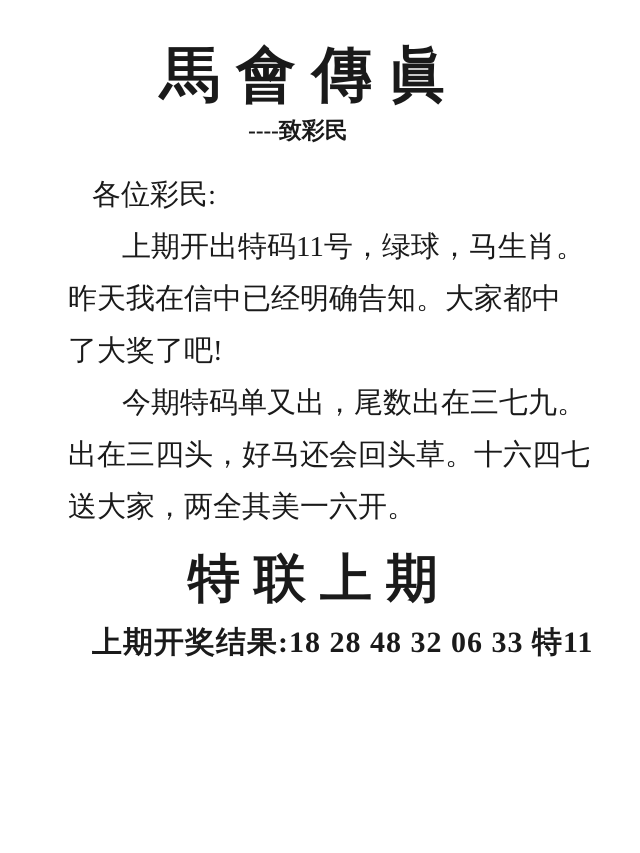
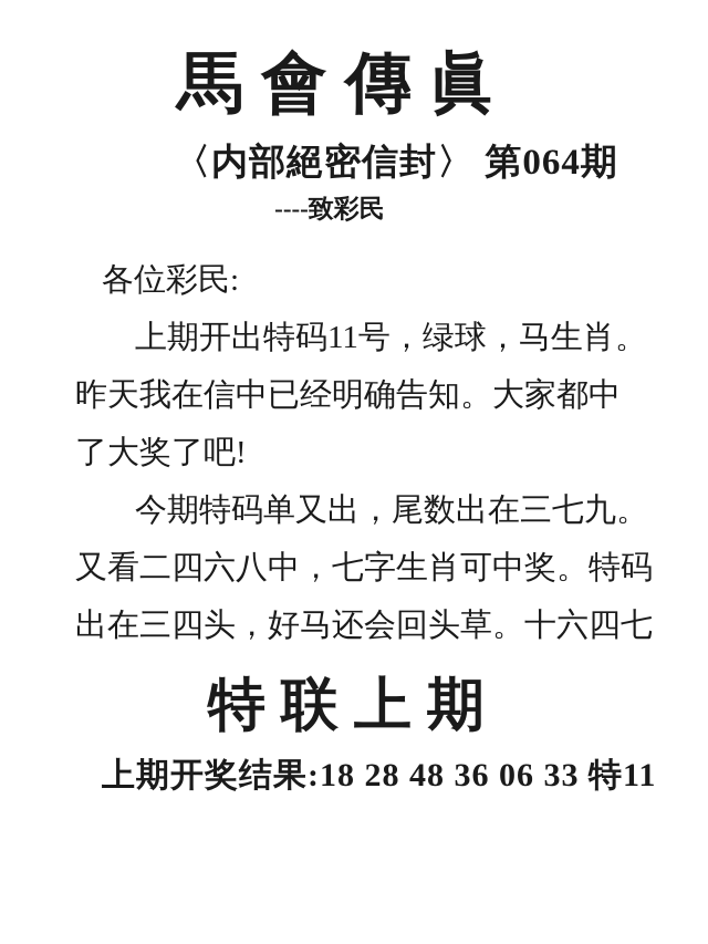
  馬會傳眞
+ 〈内部絕密信封〉 第064期
  ----致彩民
  各位彩民:
  上期开出特码11号，绿球，马生肖。
  昨天我在信中已经明确告知。大家都中
  了大奖了吧!
  今期特码单又出，尾数出在三七九。
+ 又看二四六八中，七字生肖可中奖。特码
  出在三四头，好马还会回头草。十六四七
- 送大家，两全其美一六开。
  特联上期
- 上期开奖结果:18 28 48 32 06 33 特11
+ 上期开奖结果:18 28 48 36 06 33 特11
